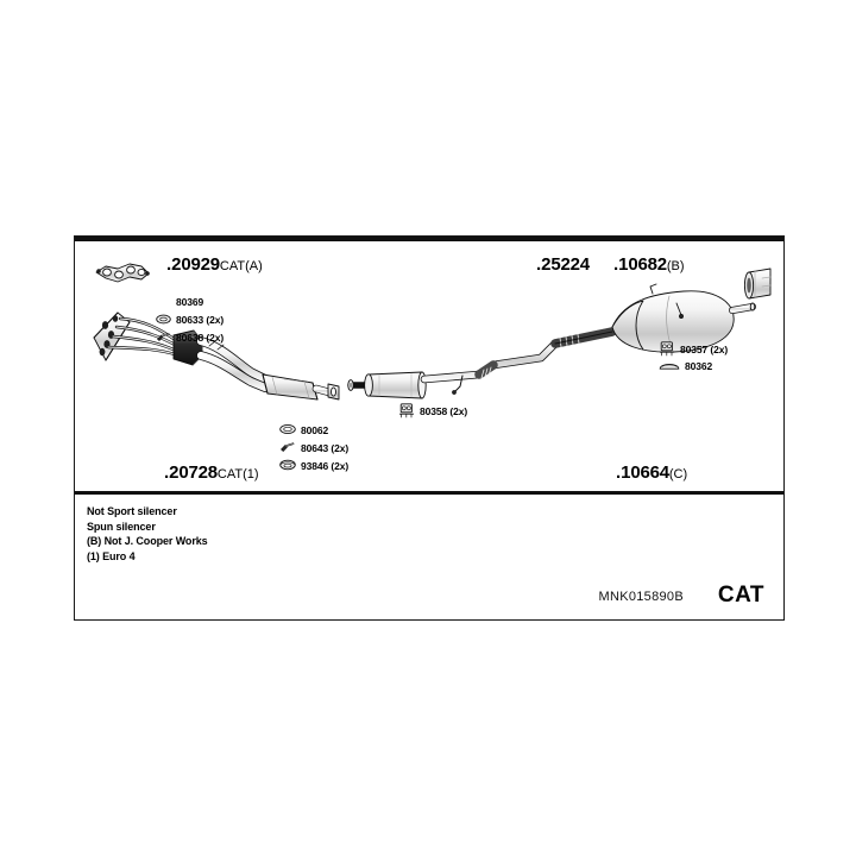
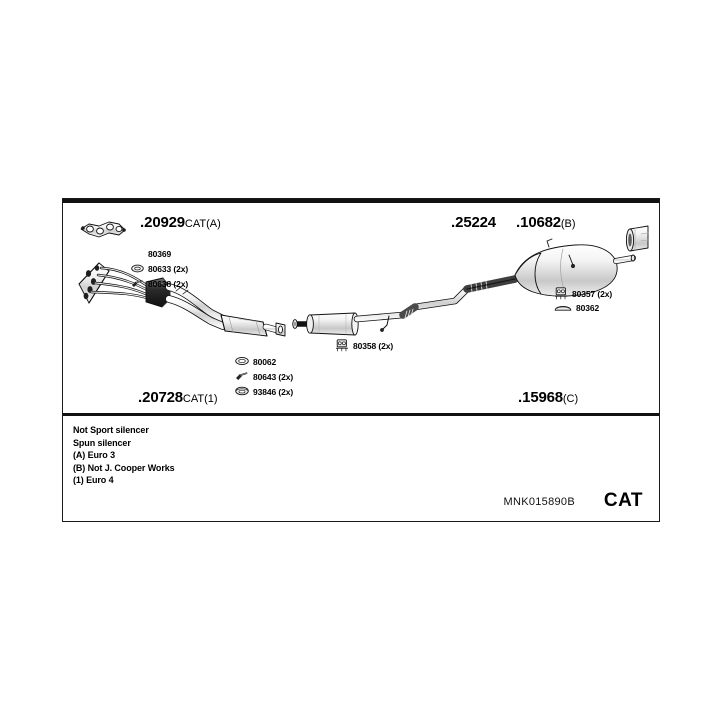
  .20929CAT(A)
  .25224
  .10682(B)
  .20728CAT(1)
- .10664(C)
+ .15968(C)
  80369
  80633 (2x)
  80638 (2x)
  80358 (2x)
  80062
  80643 (2x)
  93846 (2x)
  80357 (2x)
  80362
  Not Sport silencer
  Spun silencer
+ (A) Euro 3
  (B) Not J. Cooper Works
  (1) Euro 4
  MNK015890B
  CAT
